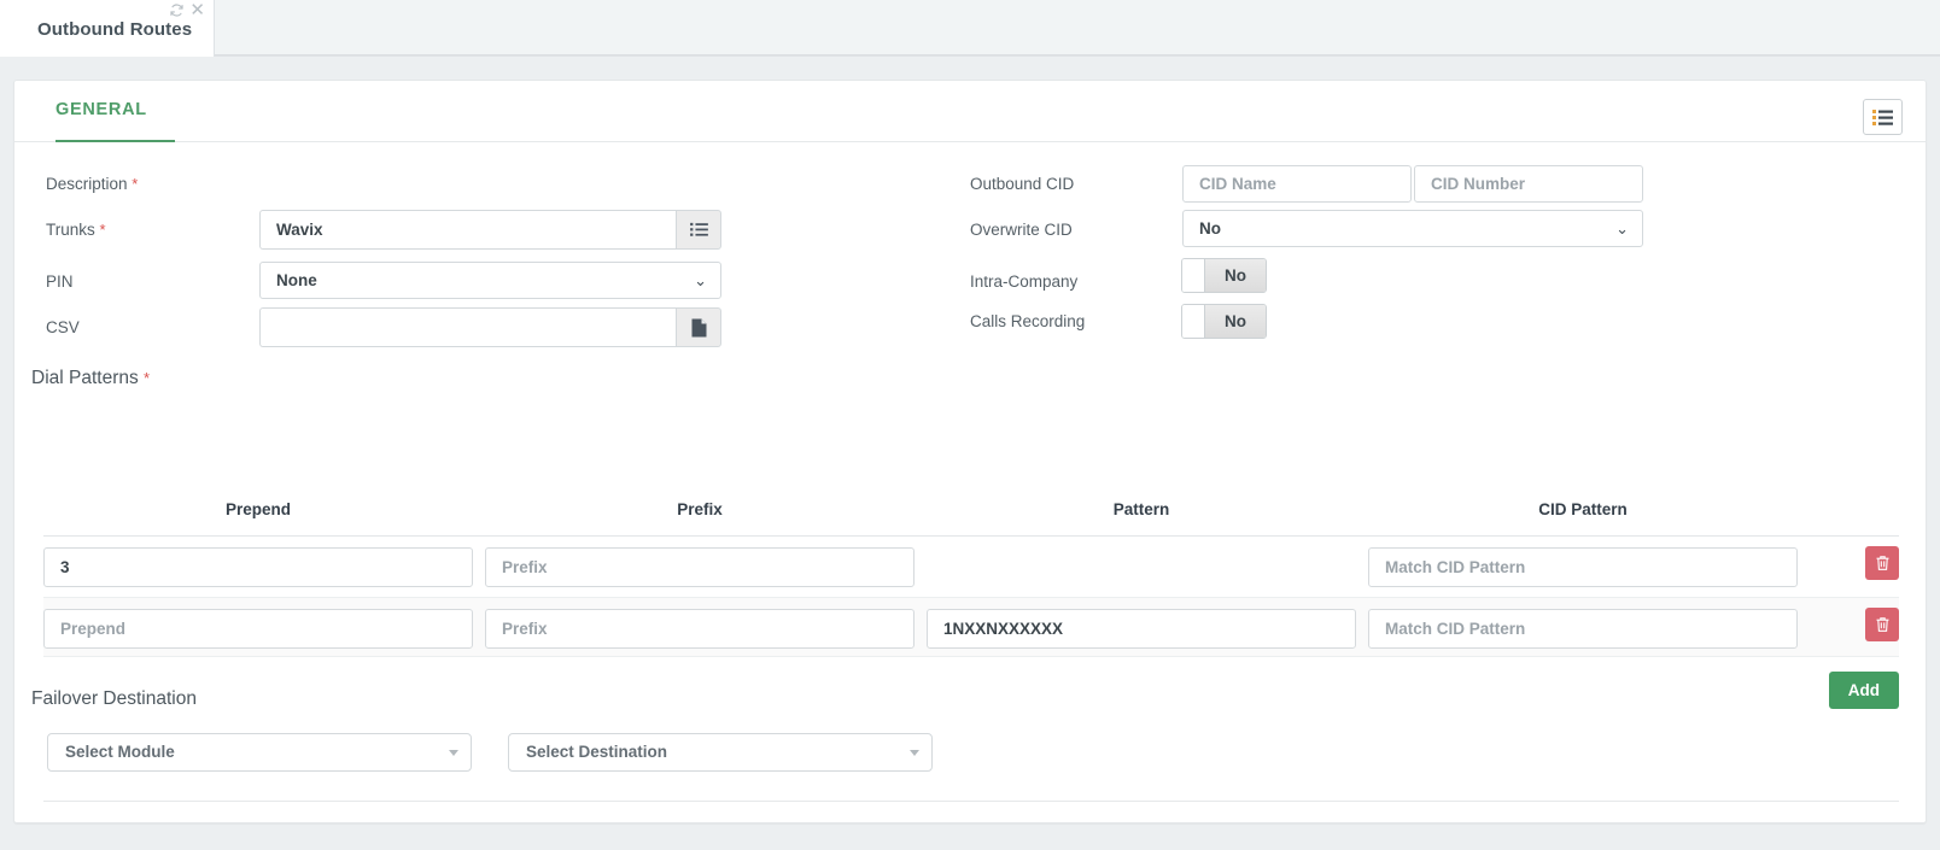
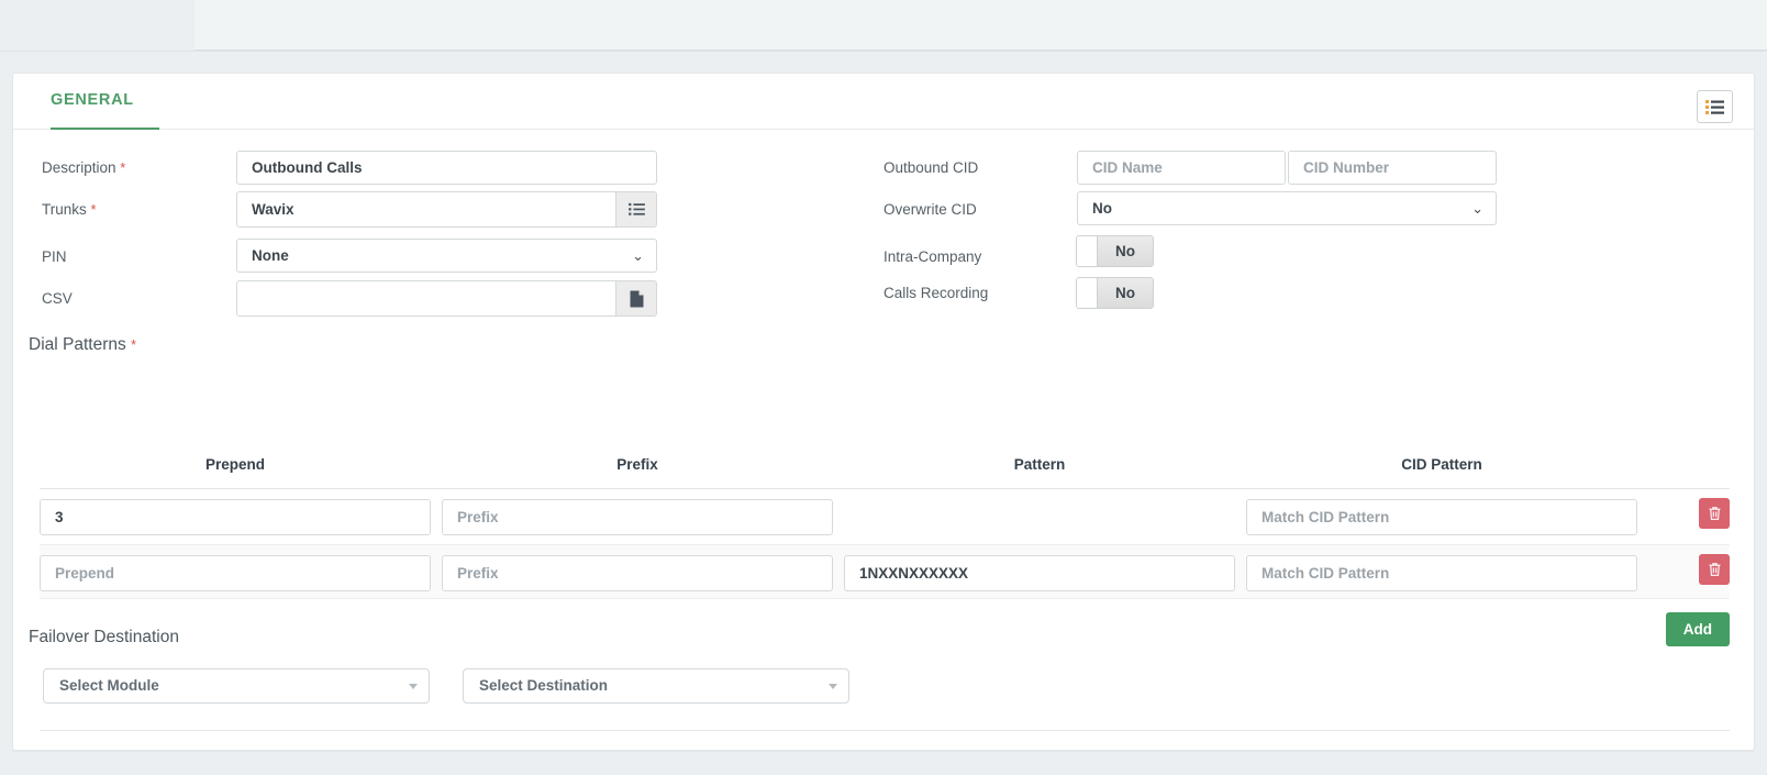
- Outbound Routes
- ✕
  GENERAL
  Description *
+ Outbound Calls
  Trunks *
  Wavix
  PIN
  None
  ⌄
  CSV
  Outbound CID
  CID Name
  CID Number
  Overwrite CID
  No
  ⌄
  Intra-Company
  No
  Calls Recording
  No
  Dial Patterns *
  Prepend
  Prefix
  Pattern
  CID Pattern
  3
  Prefix
  Match CID Pattern
  Prepend
  Prefix
  1NXXNXXXXXX
  Match CID Pattern
  Add
  Failover Destination
  Select Module
  Select Destination
